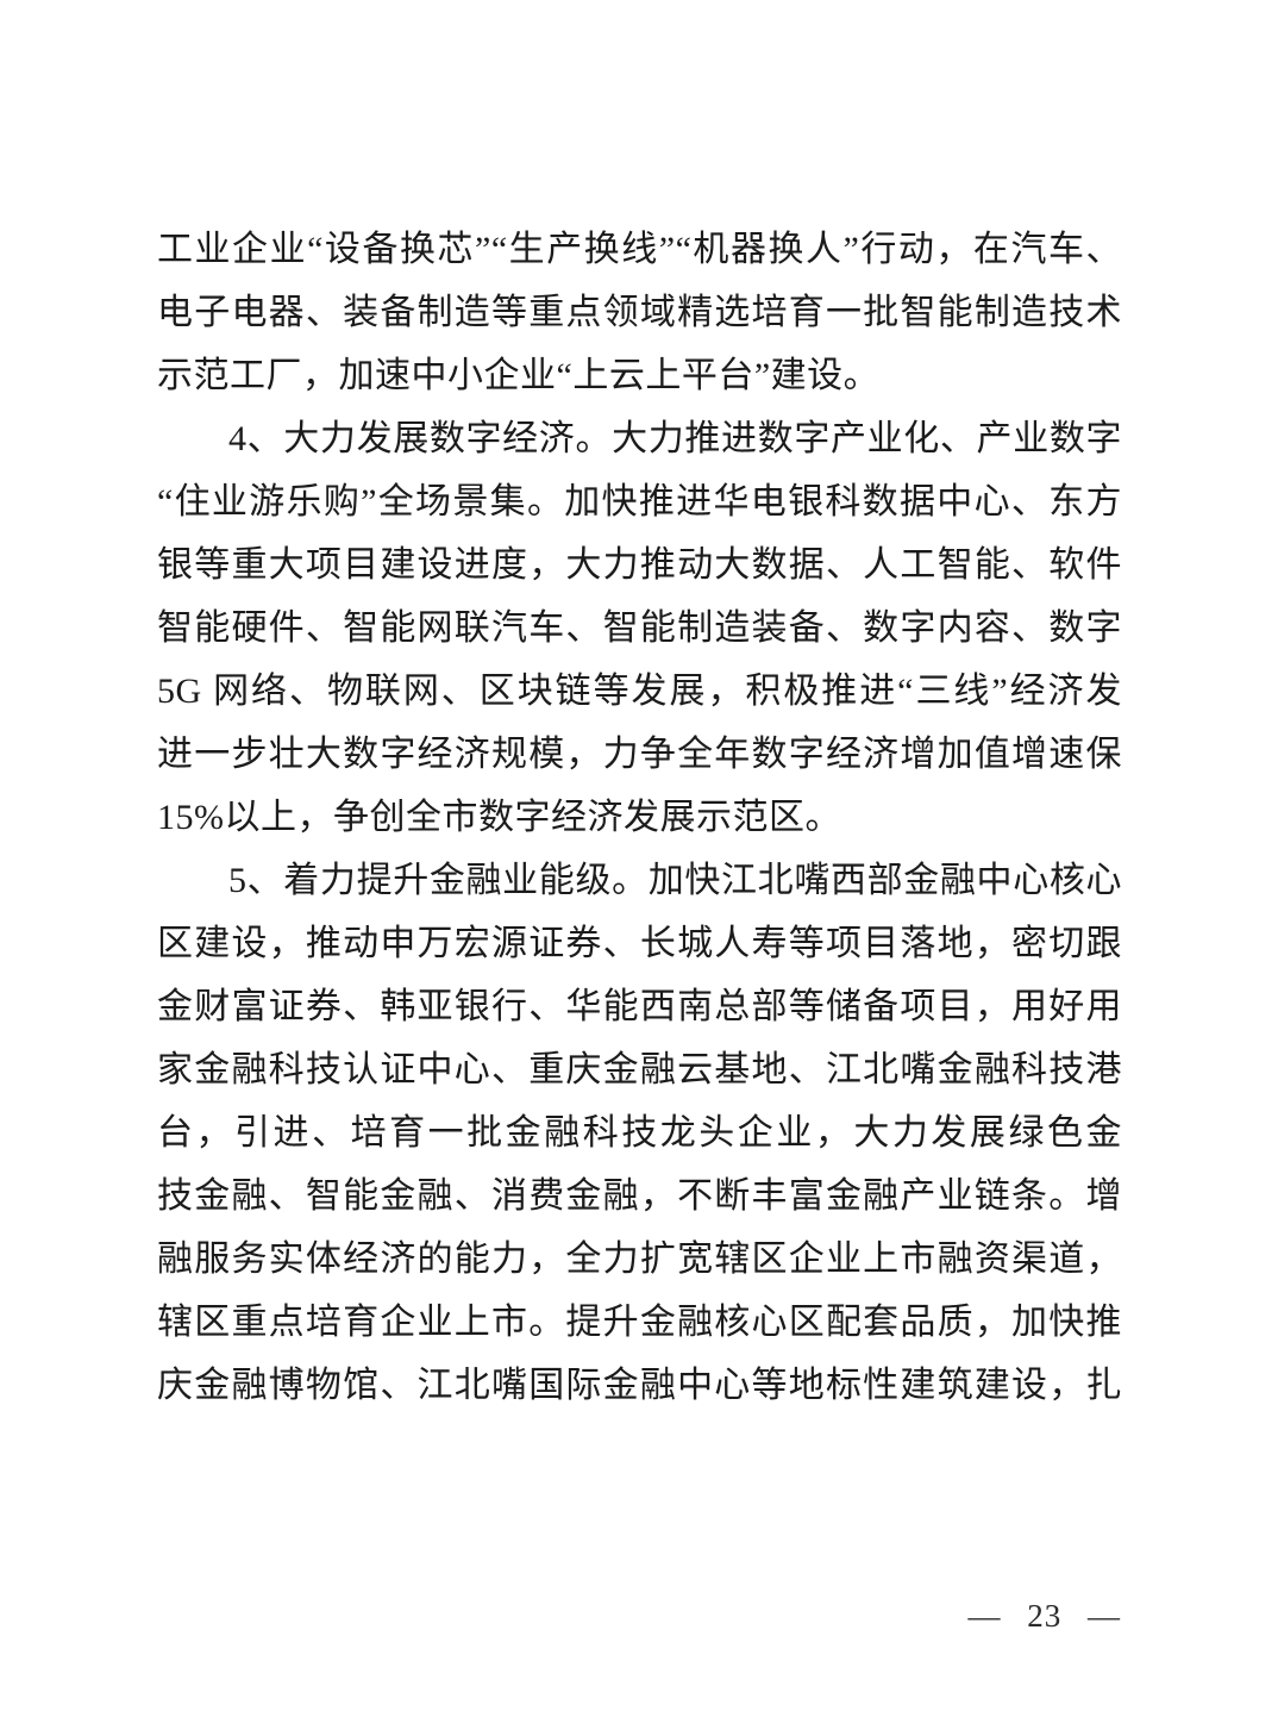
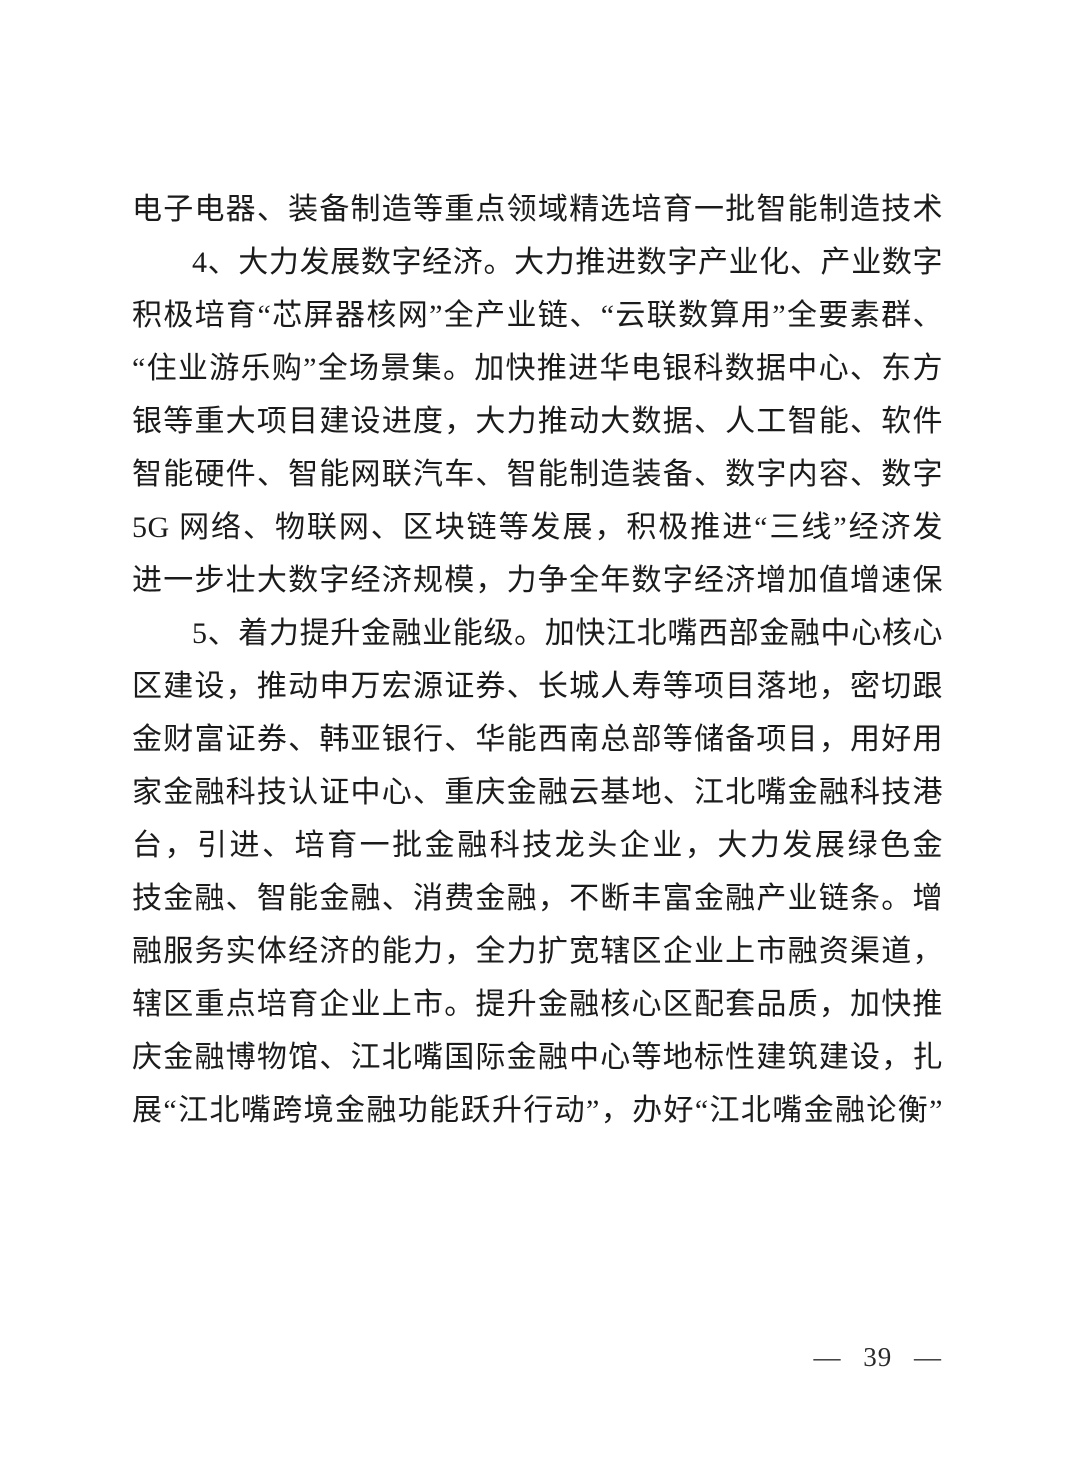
- 工业企业“设备换芯”“生产换线”“机器换人”行动，在汽车、
  电子电器、装备制造等重点领域精选培育一批智能制造技术
- 示范工厂，加速中小企业“上云上平台”建设。
  4、大力发展数字经济。大力推进数字产业化、产业数字
+ 积极培育“芯屏器核网”全产业链、“云联数算用”全要素群、
  “住业游乐购”全场景集。加快推进华电银科数据中心、东方
  银等重大项目建设进度，大力推动大数据、人工智能、软件
  智能硬件、智能网联汽车、智能制造装备、数字内容、数字
  5G 网络、物联网、区块链等发展，积极推进“三线”经济发
  进一步壮大数字经济规模，力争全年数字经济增加值增速保
- 15%以上，争创全市数字经济发展示范区。
  5、着力提升金融业能级。加快江北嘴西部金融中心核心
  区建设，推动申万宏源证券、长城人寿等项目落地，密切跟
  金财富证券、韩亚银行、华能西南总部等储备项目，用好用
  家金融科技认证中心、重庆金融云基地、江北嘴金融科技港
  台，引进、培育一批金融科技龙头企业，大力发展绿色金
  技金融、智能金融、消费金融，不断丰富金融产业链条。增
  融服务实体经济的能力，全力扩宽辖区企业上市融资渠道，
  辖区重点培育企业上市。提升金融核心区配套品质，加快推
  庆金融博物馆、江北嘴国际金融中心等地标性建筑建设，扎
+ 展“江北嘴跨境金融功能跃升行动”，办好“江北嘴金融论衡”
- — 23 —
+ — 39 —
